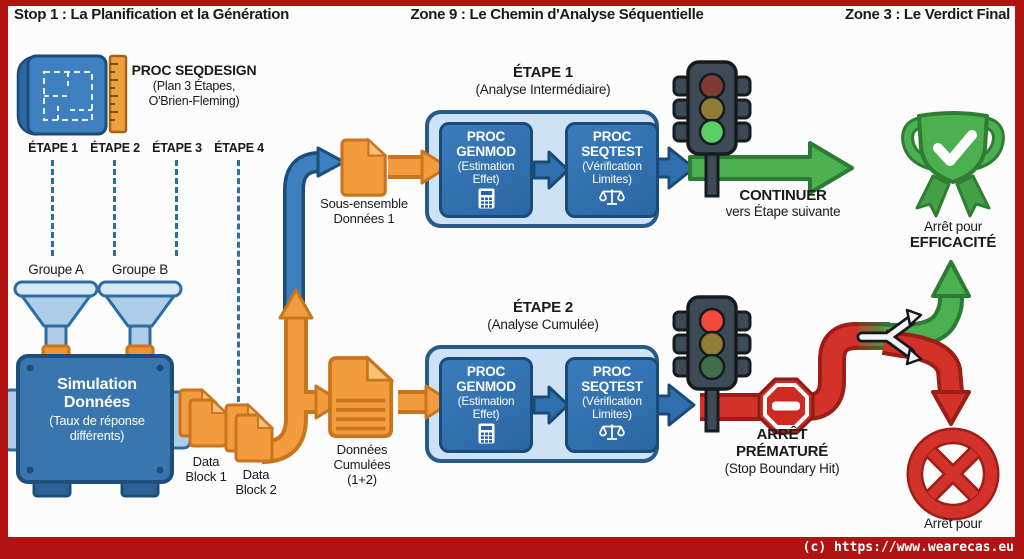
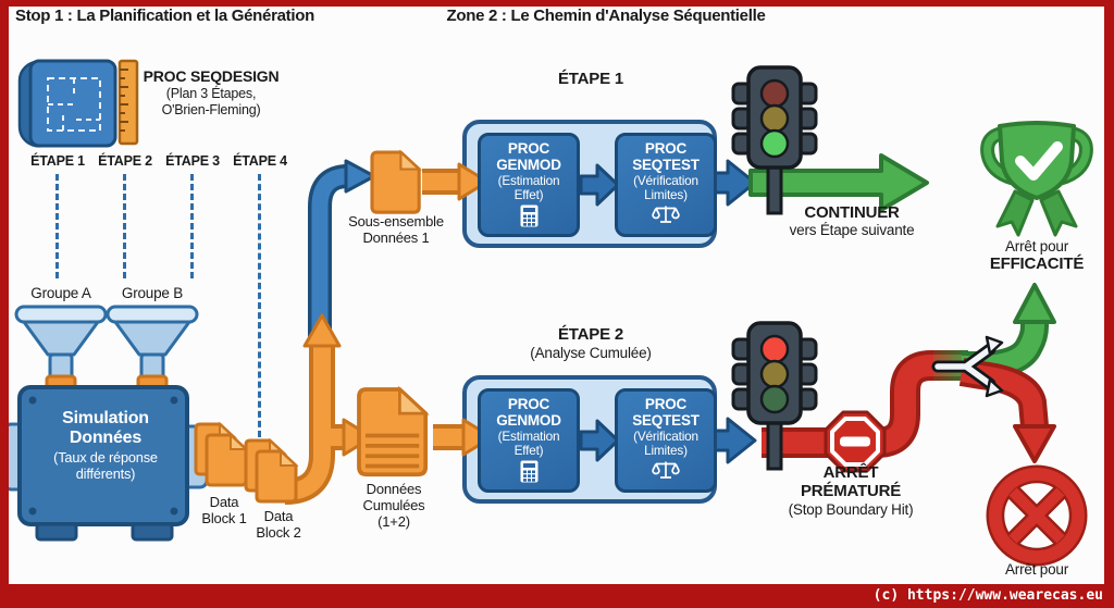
  Stop 1 : La Planification et la Génération
- Zone 9 : Le Chemin d'Analyse Séquentielle
+ Zone 2 : Le Chemin d'Analyse Séquentielle
- Zone 3 : Le Verdict Final
  PROC SEQDESIGN
  (Plan 3 Étapes,
  O'Brien-Fleming)
  ÉTAPE 1
  ÉTAPE 2
  ÉTAPE 3
  ÉTAPE 4
  Groupe A
  Groupe B
  Simulation
  Données
  (Taux de réponse
  différents)
  Data
  Block 1
  Data
  Block 2
  Sous-ensemble
  Données 1
  Données
  Cumulées
  (1+2)
  ÉTAPE 1
- (Analyse Intermédiaire)
  PROC
  GENMOD
  (Estimation
  Effet)
  PROC
  SEQTEST
  (Vérification
  Limites)
  ÉTAPE 2
  (Analyse Cumulée)
  PROC
  GENMOD
  (Estimation
  Effet)
  PROC
  SEQTEST
  (Vérification
  Limites)
  CONTINUER
  vers Étape suivante
  ARRÊT
  PRÉMATURÉ
  (Stop Boundary Hit)
  Arrêt pour
  EFFICACITÉ
  Arrêt pour
  (c) https://www.wearecas.eu
